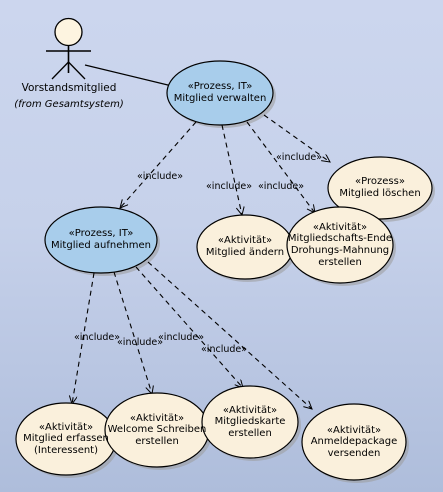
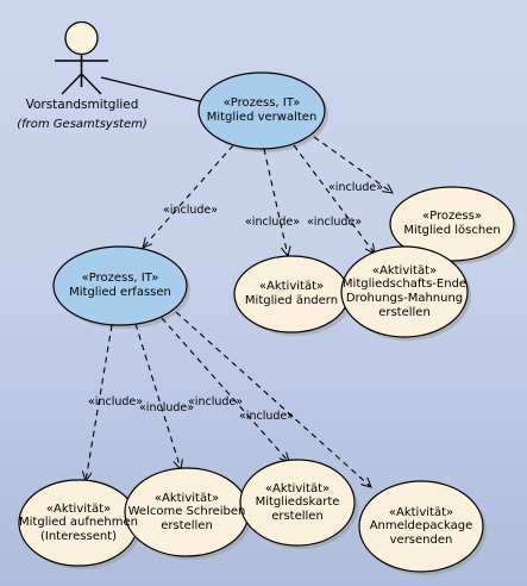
  Vorstandsmitglied
  (from Gesamtsystem)
  «Prozess, IT»
  Mitglied verwalten
  «Prozess, IT»
- Mitglied aufnehmen
+ Mitglied erfassen
  «Prozess»
  Mitglied löschen
  «Aktivität»
  Mitglied ändern
  «Aktivität»
  Mitgliedschafts-Ende
  Drohungs-Mahnung
  erstellen
  «Aktivität»
- Mitglied erfassen
+ Mitglied aufnehmen
  (Interessent)
  «Aktivität»
  Welcome Schreiben
  erstellen
  «Aktivität»
  Mitgliedskarte
  erstellen
  «Aktivität»
  Anmeldepackage
  versenden
  «include»
  «include»
  «include»
  «include»
  «include»
  «include»
  «include»
  «include»
